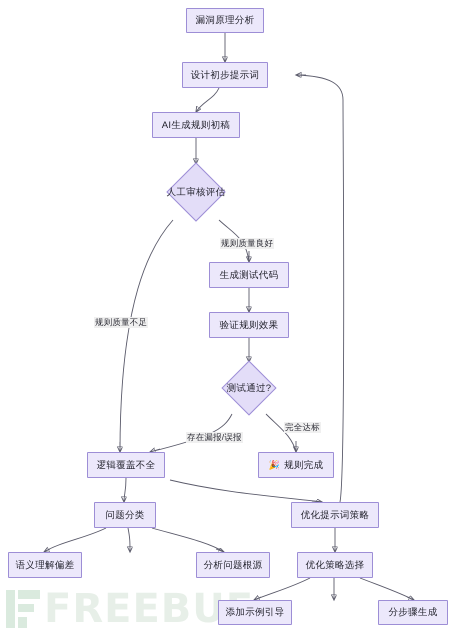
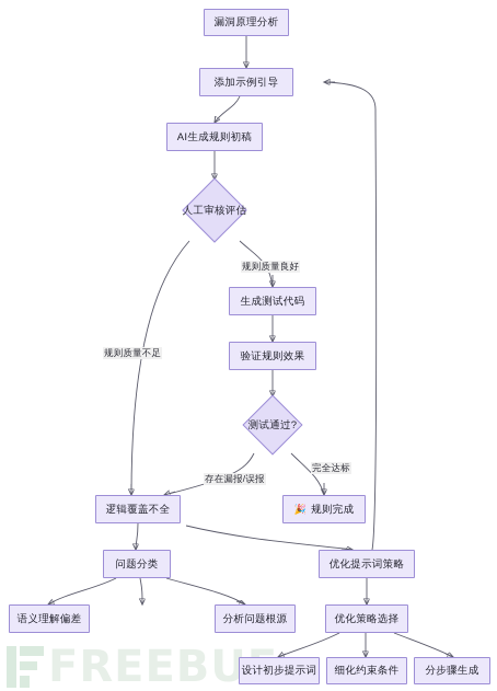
  FREEBU
  漏洞原理分析
- 设计初步提示词
+ 添加示例引导
  AI生成规则初稿
  人工审核评估
  生成测试代码
  验证规则效果
  测试通过?
  🎉
  规则完成
  逻辑覆盖不全
  问题分类
  优化提示词策略
  语义理解偏差
  分析问题根源
  优化策略选择
- 添加示例引导
+ 设计初步提示词
+ 细化约束条件
  分步骤生成
  规则质量良好
  规则质量不足
  存在漏报/误报
  完全达标
